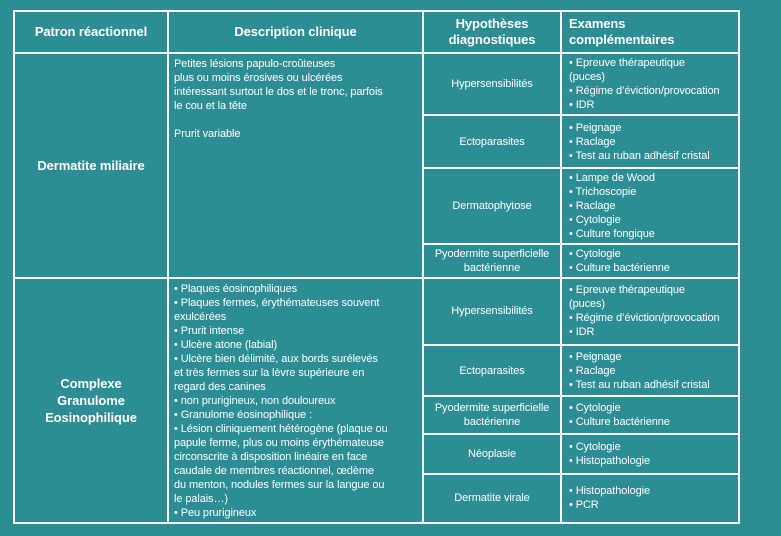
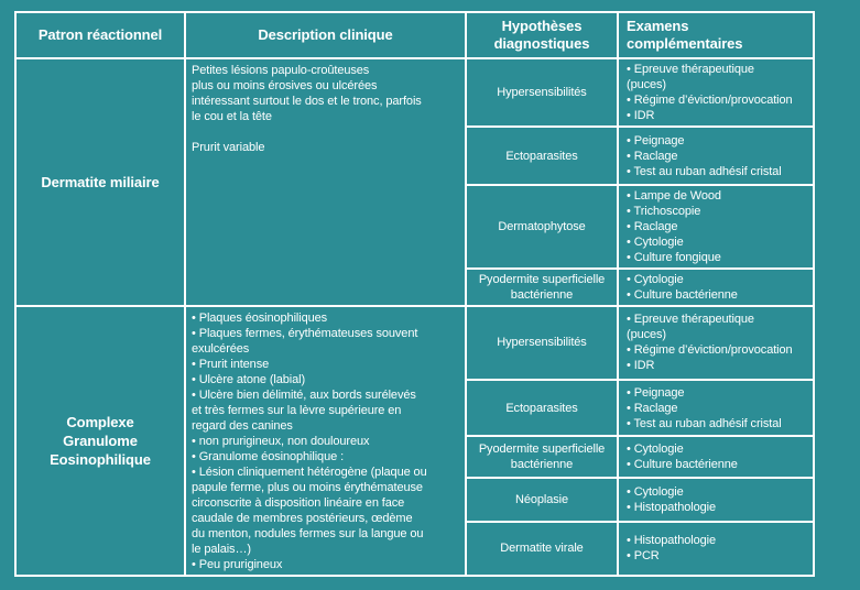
  Patron réactionnel	Description clinique	Hypothèses diagnostiques	Examens complémentaires
  Dermatite miliaire	Petites lésions papulo-croûteuses plus ou moins érosives ou ulcérées intéressant surtout le dos et le tronc, parfois le cou et la tête Prurit variable	Hypersensibilités	• Epreuve thérapeutique (puces) • Régime d’éviction/provocation • IDR
  Ectoparasites	• Peignage • Raclage • Test au ruban adhésif cristal
  Dermatophytose	• Lampe de Wood • Trichoscopie • Raclage • Cytologie • Culture fongique
  Pyodermite superficielle bactérienne	• Cytologie • Culture bactérienne
- Complexe Granulome Eosinophilique	• Plaques éosinophiliques • Plaques fermes, érythémateuses souvent exulcérées • Prurit intense • Ulcère atone (labial) • Ulcère bien délimité, aux bords surélevés et très fermes sur la lèvre supérieure en regard des canines • non prurigineux, non douloureux • Granulome éosinophilique : • Lésion cliniquement hétérogène (plaque ou papule ferme, plus ou moins érythémateuse circonscrite à disposition linéaire en face caudale de membres réactionnel, œdème du menton, nodules fermes sur la langue ou le palais…) • Peu prurigineux	Hypersensibilités	• Epreuve thérapeutique (puces) • Régime d’éviction/provocation • IDR
+ Complexe Granulome Eosinophilique	• Plaques éosinophiliques • Plaques fermes, érythémateuses souvent exulcérées • Prurit intense • Ulcère atone (labial) • Ulcère bien délimité, aux bords surélevés et très fermes sur la lèvre supérieure en regard des canines • non prurigineux, non douloureux • Granulome éosinophilique : • Lésion cliniquement hétérogène (plaque ou papule ferme, plus ou moins érythémateuse circonscrite à disposition linéaire en face caudale de membres postérieurs, œdème du menton, nodules fermes sur la langue ou le palais…) • Peu prurigineux	Hypersensibilités	• Epreuve thérapeutique (puces) • Régime d’éviction/provocation • IDR
  Ectoparasites	• Peignage • Raclage • Test au ruban adhésif cristal
  Pyodermite superficielle bactérienne	• Cytologie • Culture bactérienne
  Néoplasie	• Cytologie • Histopathologie
  Dermatite virale	• Histopathologie • PCR
